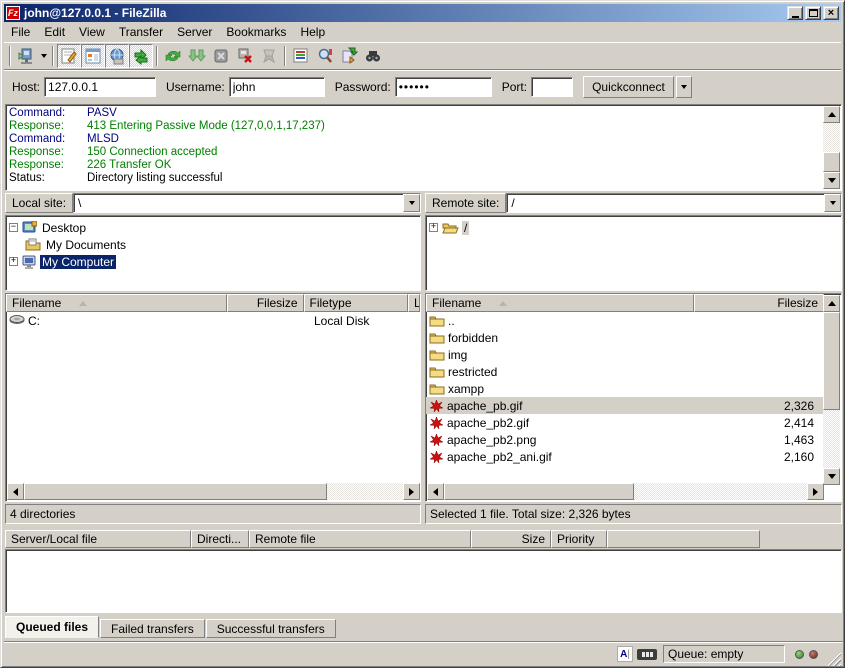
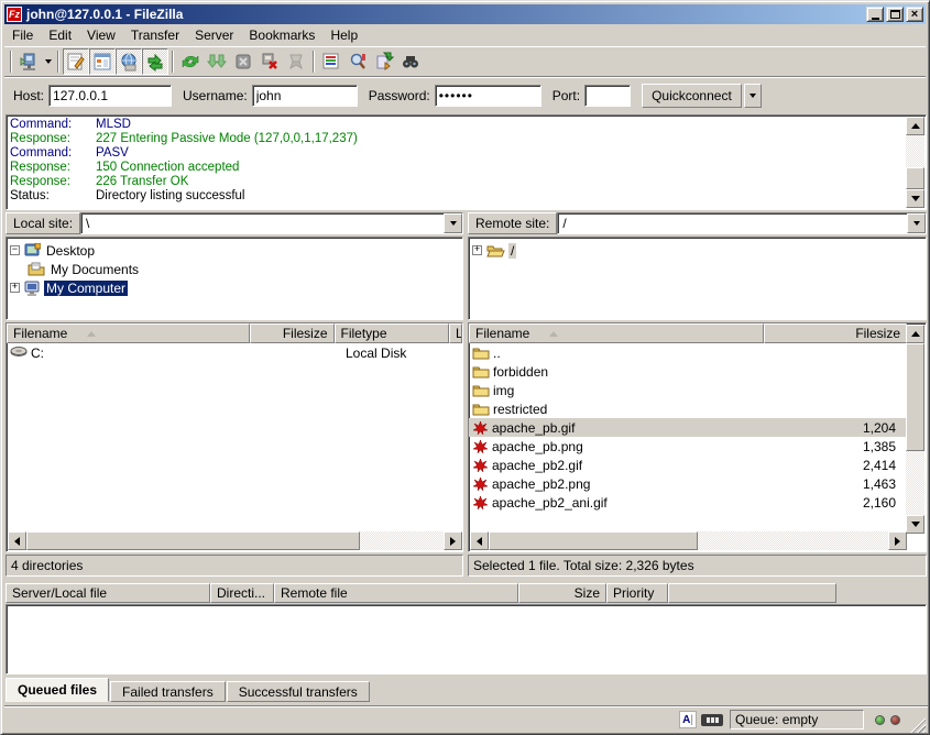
  Fz
  john@127.0.0.1 - FileZilla
  ×
  File
  Edit
  View
  Transfer
  Server
  Bookmarks
  Help
  Host:
  127.0.0.1
  Username:
  john
  Password:
  ••••••
  Port:
  Quickconnect
  Command:
- PASV
+ MLSD
  Response:
- 413 Entering Passive Mode (127,0,0,1,17,237)
+ 227 Entering Passive Mode (127,0,0,1,17,237)
  Command:
- MLSD
+ PASV
  Response:
  150 Connection accepted
  Response:
  226 Transfer OK
  Status:
  Directory listing successful
  Local site:
  \
  −
  Desktop
  My Documents
  +
  My Computer
  Filename
  Filesize
  Filetype
  L
  C:
  Local Disk
  4 directories
  Remote site:
  /
  +
  /
  Filename
  Filesize
  ..
  forbidden
  img
  restricted
- xampp
  apache_pb.gif
- 2,326
+ 1,204
+ apache_pb.png
+ 1,385
  apache_pb2.gif
  2,414
  apache_pb2.png
  1,463
  apache_pb2_ani.gif
  2,160
  Selected 1 file. Total size: 2,326 bytes
  Server/Local file
  Directi...
  Remote file
  Size
  Priority
  Queued files
  Failed transfers
  Successful transfers
  A
  |
  Queue: empty
